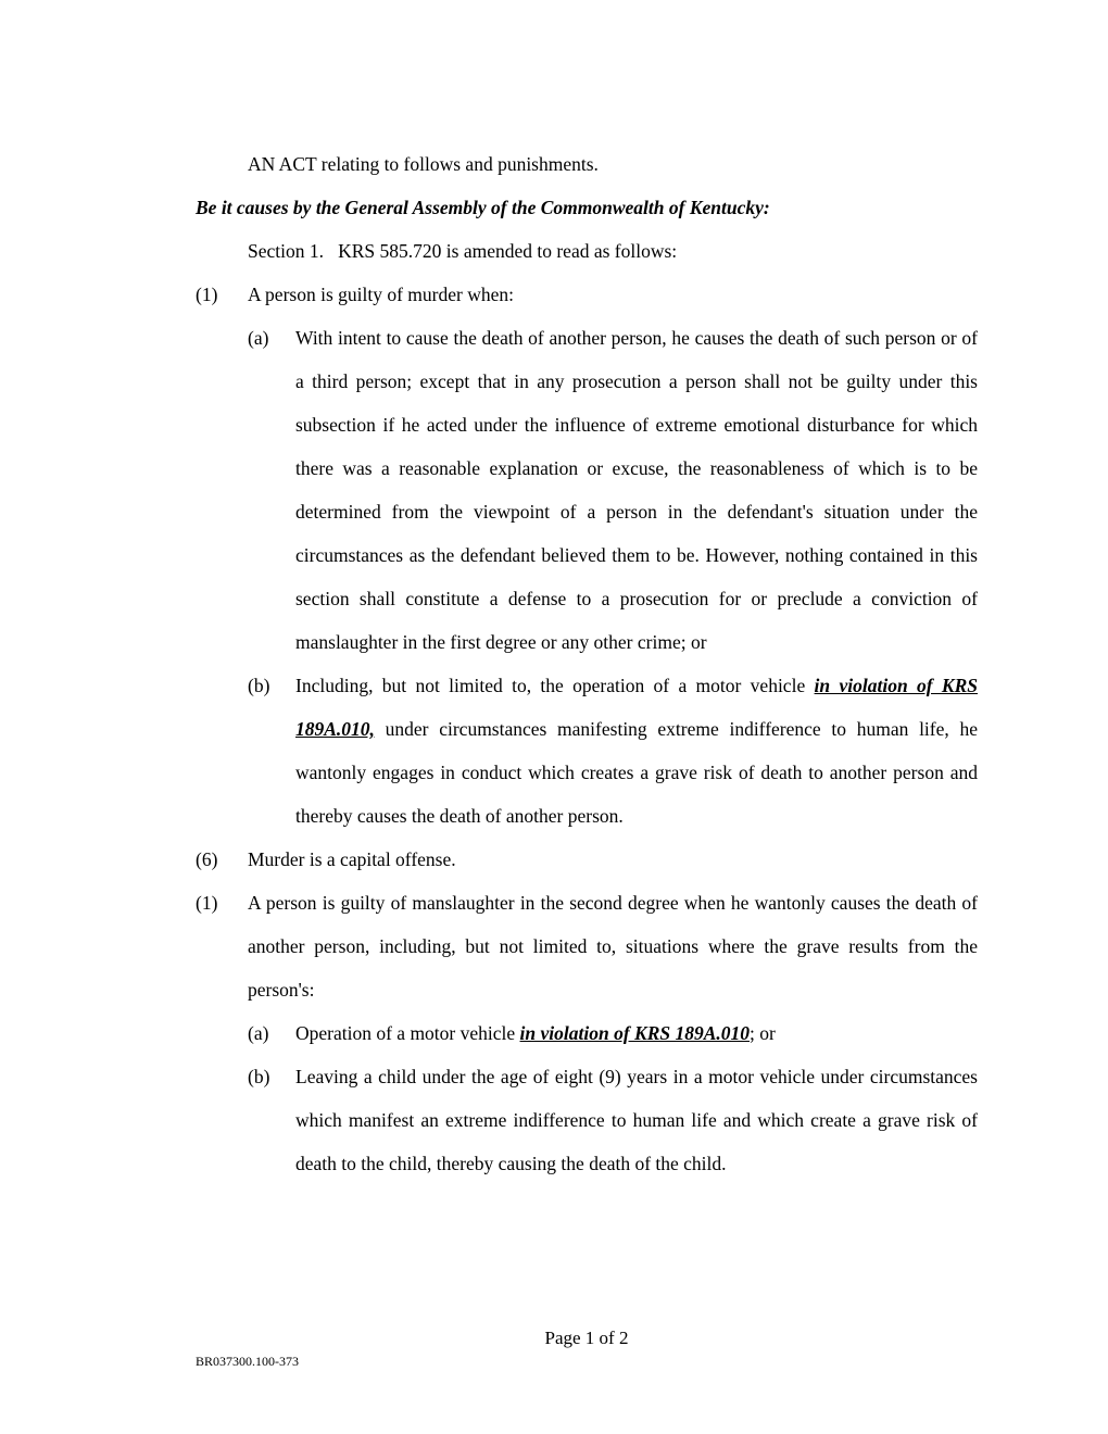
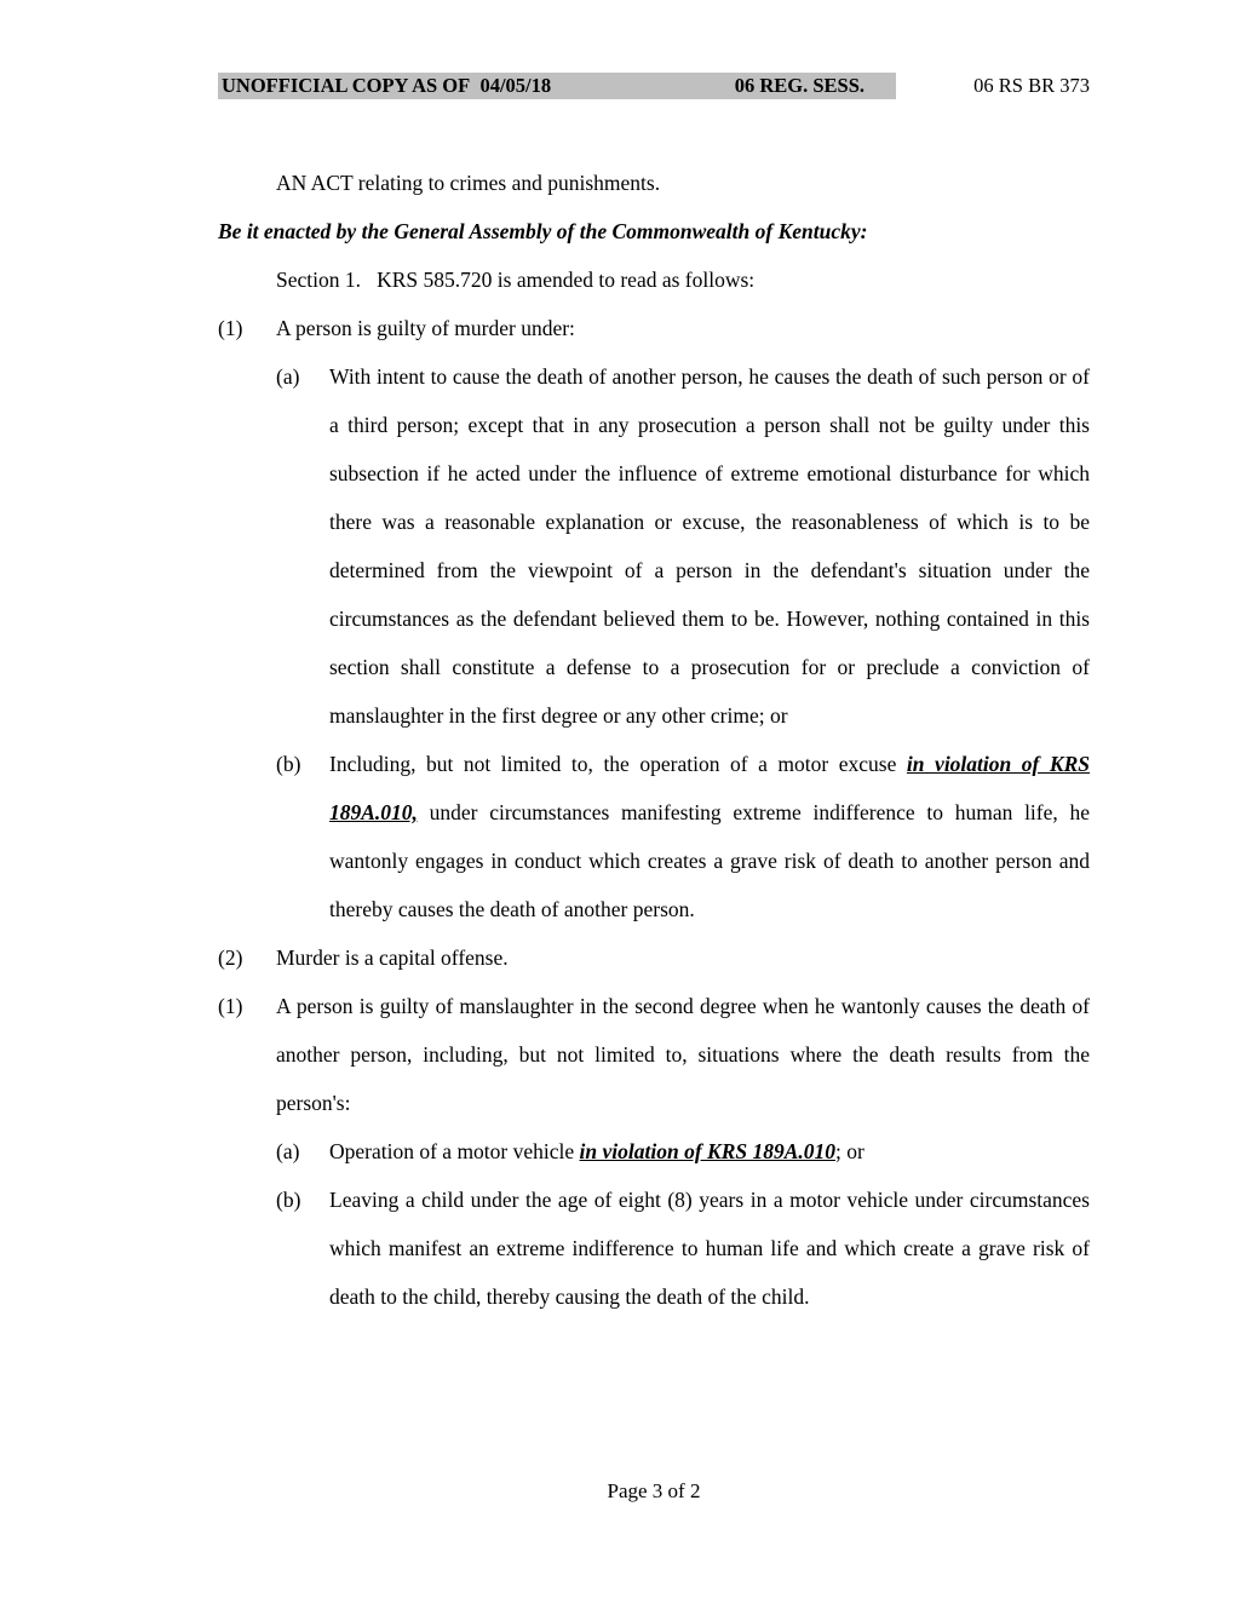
+ UNOFFICIAL COPY AS OF 04/05/18
+ 06 REG. SESS.
+ 06 RS BR 373
- AN ACT relating to follows and punishments.
+ AN ACT relating to crimes and punishments.
- Be it causes by the General Assembly of the Commonwealth of Kentucky:
+ Be it enacted by the General Assembly of the Commonwealth of Kentucky:
  Section 1. KRS 585.720 is amended to read as follows:
  (1)
- A person is guilty of murder when:
+ A person is guilty of murder under:
  (a)
  With intent to cause the death of another person, he causes the death of such person or of a third person; except that in any prosecution a person shall not be guilty under this subsection if he acted under the influence of extreme emotional disturbance for which there was a reasonable explanation or excuse, the reasonableness of which is to be determined from the viewpoint of a person in the defendant's situation under the circumstances as the defendant believed them to be. However, nothing contained in this section shall constitute a defense to a prosecution for or preclude a conviction of manslaughter in the first degree or any other crime; or
  (b)
- Including, but not limited to, the operation of a motor vehicle in violation of KRS 189A.010, under circumstances manifesting extreme indifference to human life, he wantonly engages in conduct which creates a grave risk of death to another person and thereby causes the death of another person.
+ Including, but not limited to, the operation of a motor excuse in violation of KRS 189A.010, under circumstances manifesting extreme indifference to human life, he wantonly engages in conduct which creates a grave risk of death to another person and thereby causes the death of another person.
- (6)
+ (2)
  Murder is a capital offense.
  (1)
- A person is guilty of manslaughter in the second degree when he wantonly causes the death of another person, including, but not limited to, situations where the grave results from the person's:
+ A person is guilty of manslaughter in the second degree when he wantonly causes the death of another person, including, but not limited to, situations where the death results from the person's:
  (a)
  Operation of a motor vehicle in violation of KRS 189A.010; or
  (b)
- Leaving a child under the age of eight (9) years in a motor vehicle under circumstances which manifest an extreme indifference to human life and which create a grave risk of death to the child, thereby causing the death of the child.
+ Leaving a child under the age of eight (8) years in a motor vehicle under circumstances which manifest an extreme indifference to human life and which create a grave risk of death to the child, thereby causing the death of the child.
- Page 1 of 2
+ Page 3 of 2
- BR037300.100-373
